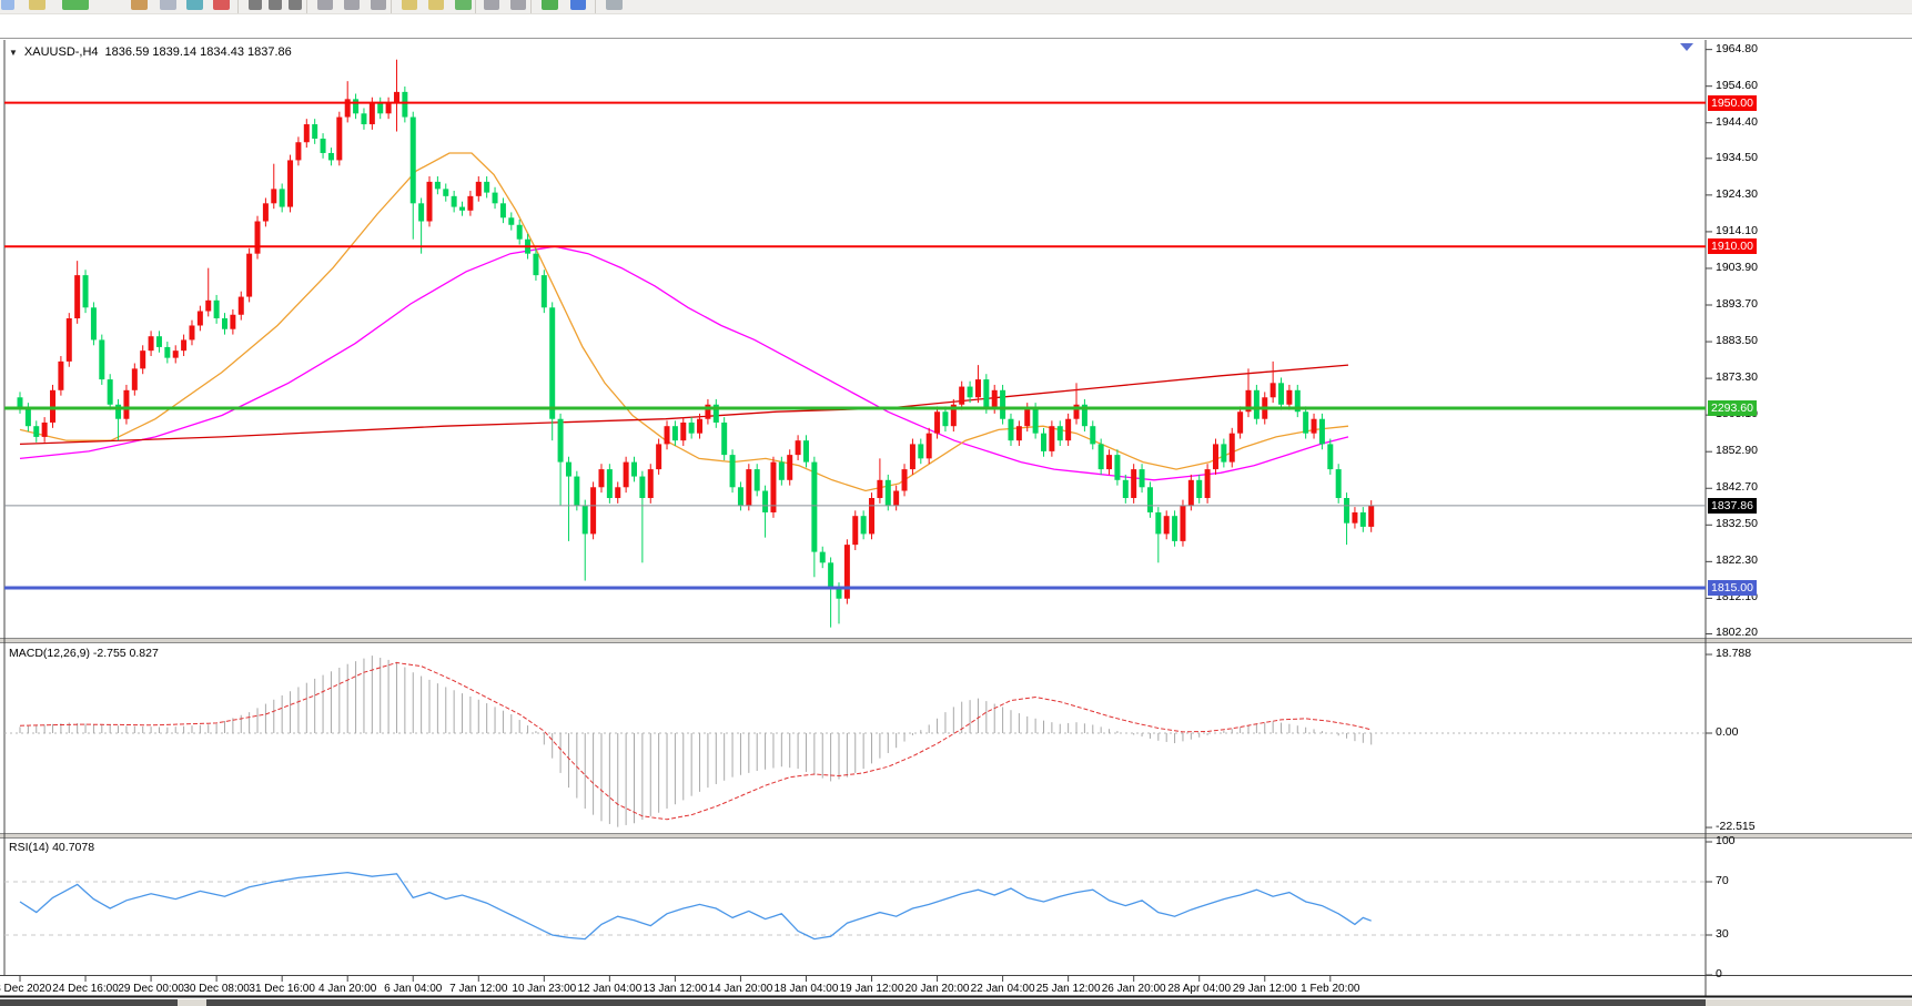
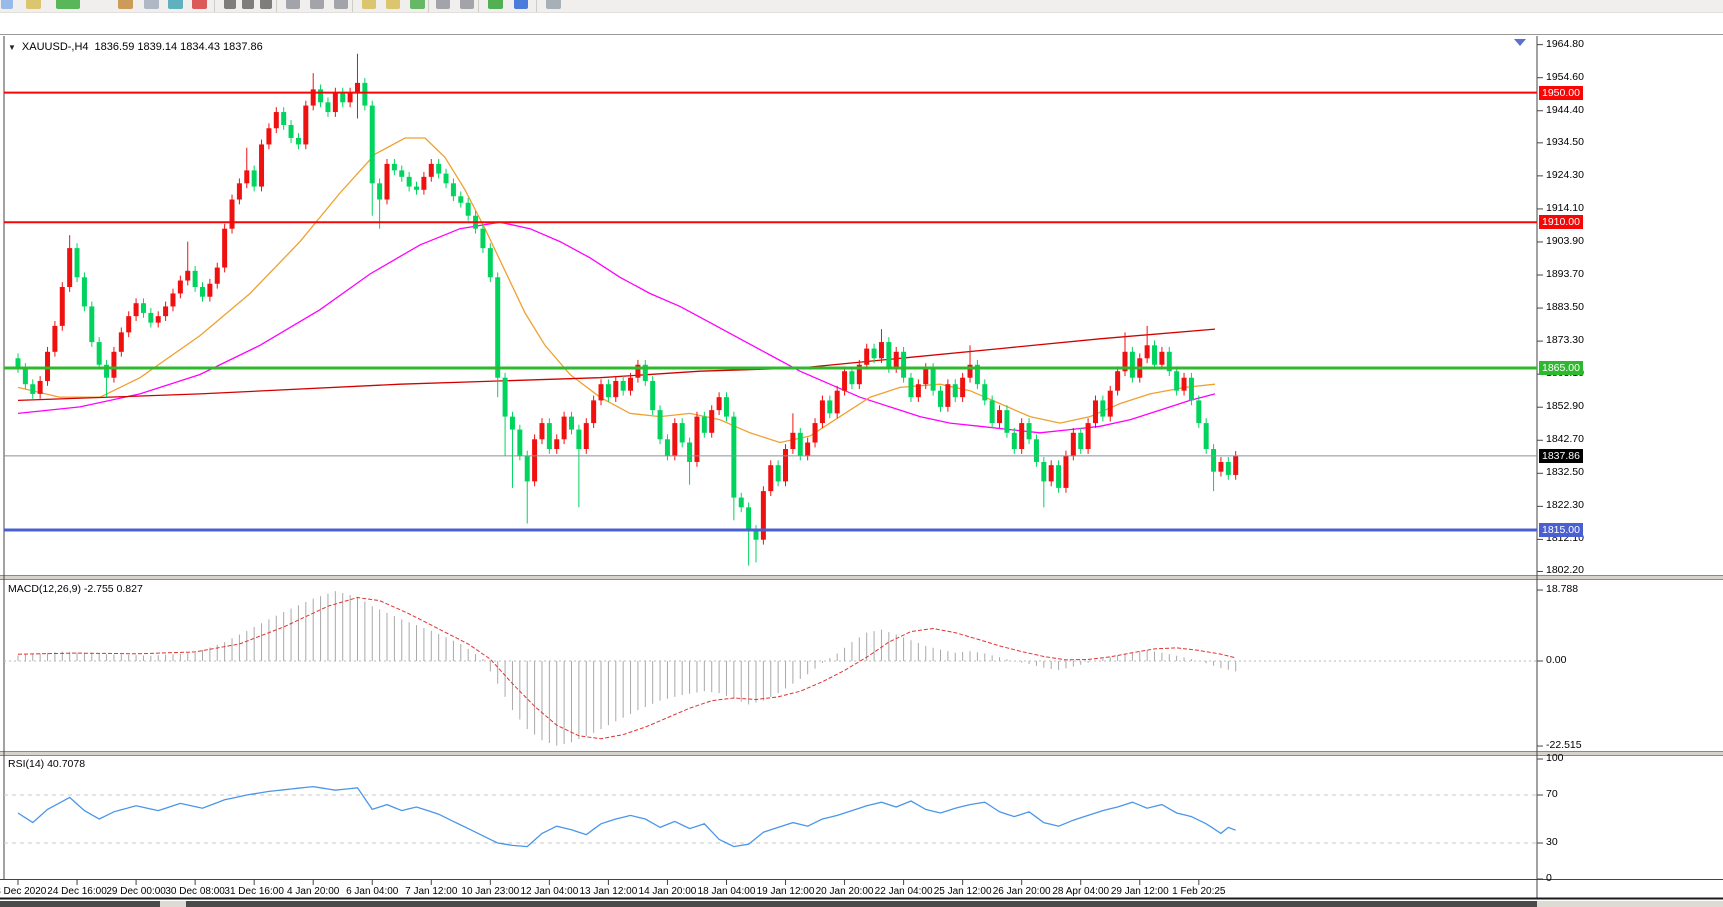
  ▼
  XAUUSD-,H4
  1836.59 1839.14 1834.43 1837.86
  MACD(12,26,9) -2.755 0.827
  RSI(14) 40.7078
  1964.80
  1954.60
  1944.40
  1934.50
  1924.30
  1914.10
  1903.90
  1893.70
  1883.50
  1873.30
  1852.90
  1842.70
  1832.50
  1822.30
  1812.10
  1802.20
  1950.00
  1910.00
- 2293.60
+ 1865.00
  1815.00
  1837.86
  18.788
  0.00
  -22.515
  100
  70
  30
  0
  Dec 2020
  24 Dec 16:00
  29 Dec 00:00
  30 Dec 08:00
  31 Dec 16:00
  4 Jan 20:00
  6 Jan 04:00
  7 Jan 12:00
  10 Jan 23:00
  12 Jan 04:00
  13 Jan 12:00
  14 Jan 20:00
  18 Jan 04:00
  19 Jan 12:00
  20 Jan 20:00
  22 Jan 04:00
  25 Jan 12:00
  26 Jan 20:00
  28 Apr 04:00
  29 Jan 12:00
- 1 Feb 20:00
+ 1 Feb 20:25
